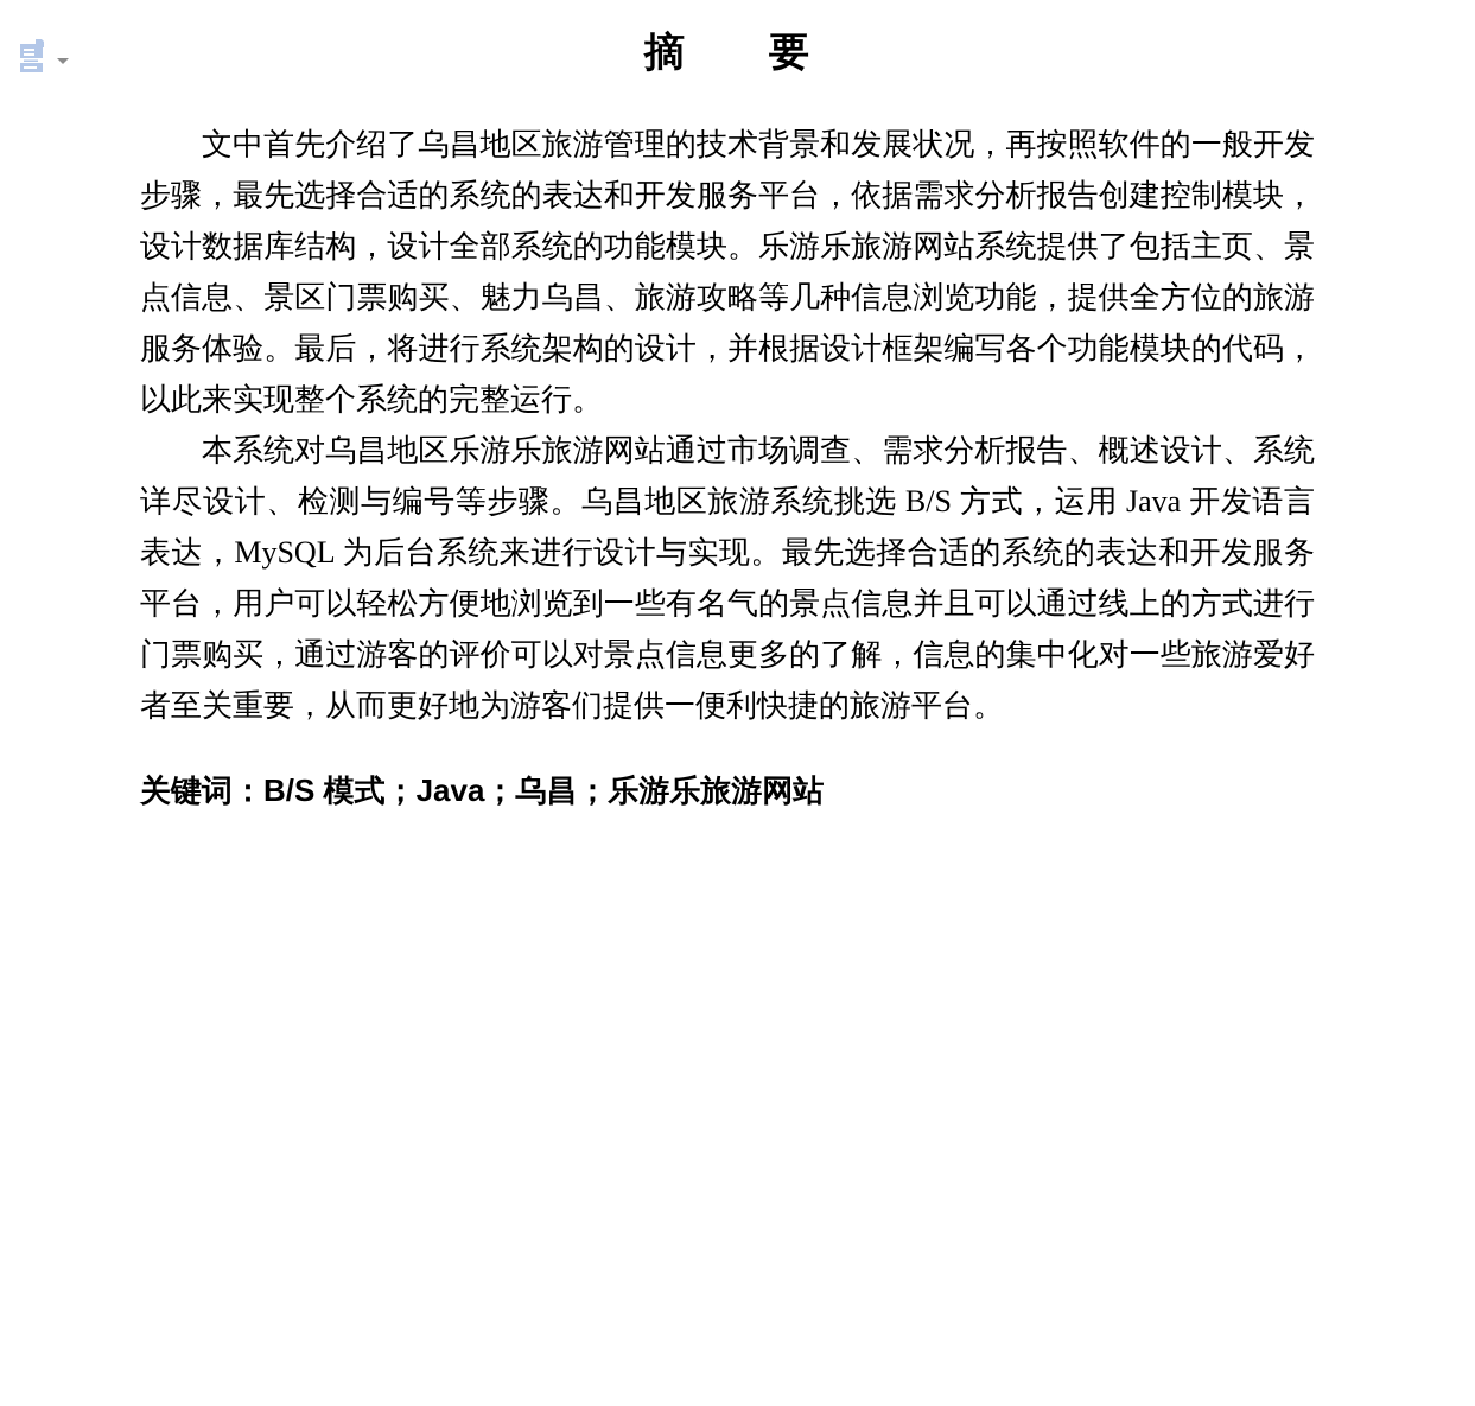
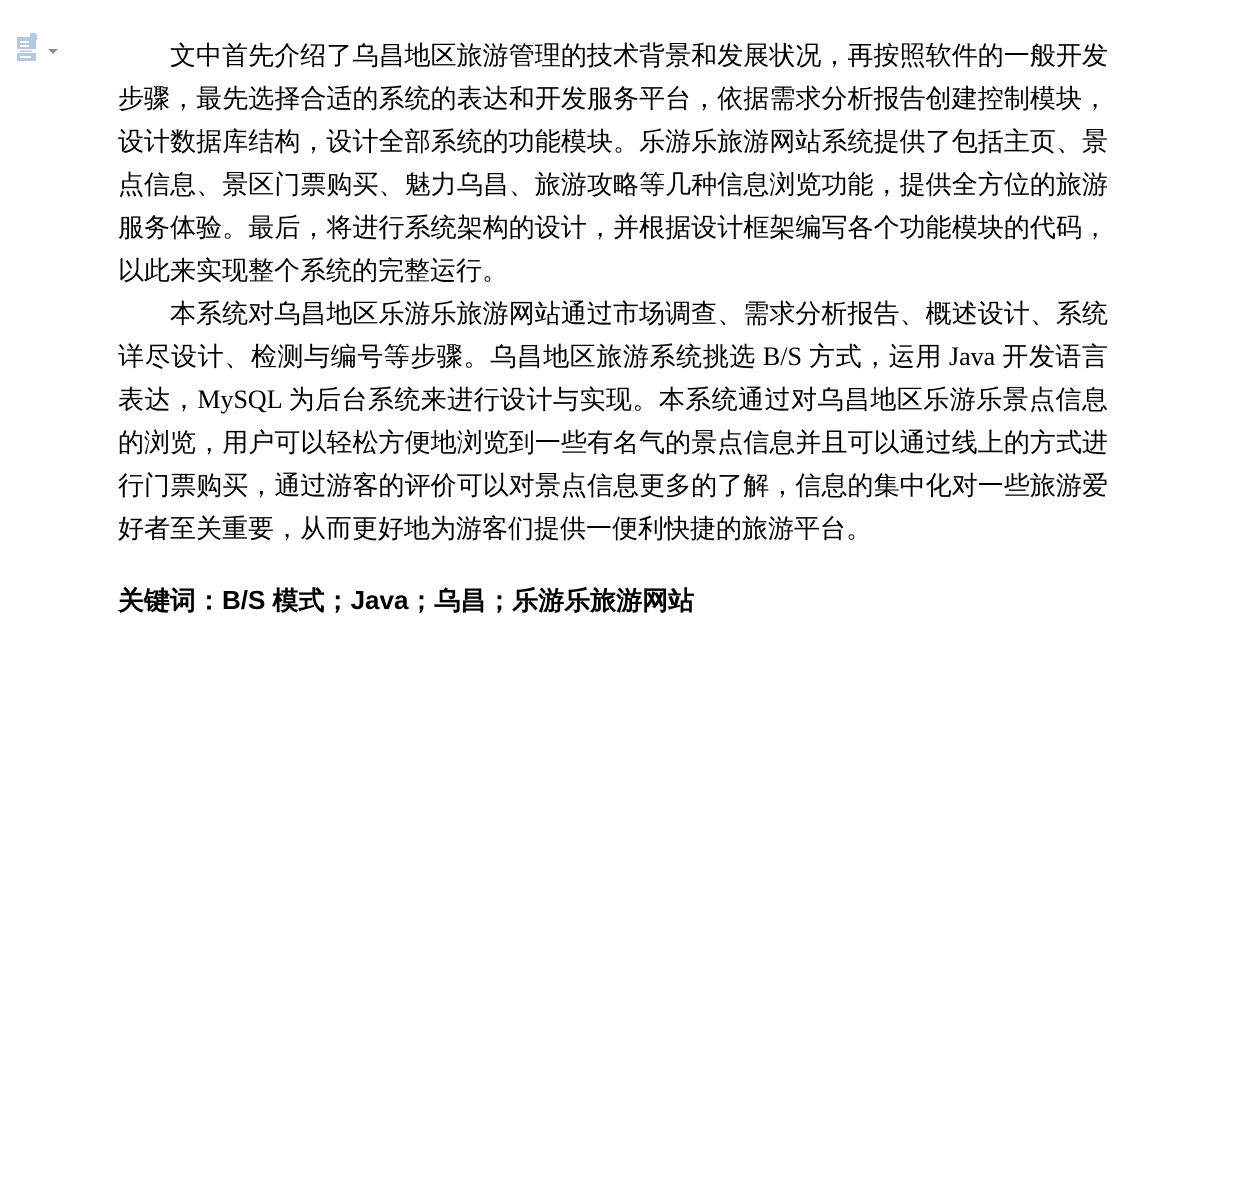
- 摘 要
  文中首先介绍了乌昌地区旅游管理的技术背景和发展状况，再按照软件的一般开发步骤，最先选择合适的系统的表达和开发服务平台，依据需求分析报告创建控制模块，设计数据库结构，设计全部系统的功能模块。乐游乐旅游网站系统提供了包括主页、景点信息、景区门票购买、魅力乌昌、旅游攻略等几种信息浏览功能，提供全方位的旅游服务体验。最后，将进行系统架构的设计，并根据设计框架编写各个功能模块的代码，以此来实现整个系统的完整运行。
- 本系统对乌昌地区乐游乐旅游网站通过市场调查、需求分析报告、概述设计、系统详尽设计、检测与编号等步骤。乌昌地区旅游系统挑选 B/S 方式，运用 Java 开发语言表达，MySQL 为后台系统来进行设计与实现。最先选择合适的系统的表达和开发服务平台，用户可以轻松方便地浏览到一些有名气的景点信息并且可以通过线上的方式进行门票购买，通过游客的评价可以对景点信息更多的了解，信息的集中化对一些旅游爱好者至关重要，从而更好地为游客们提供一便利快捷的旅游平台。
+ 本系统对乌昌地区乐游乐旅游网站通过市场调查、需求分析报告、概述设计、系统详尽设计、检测与编号等步骤。乌昌地区旅游系统挑选 B/S 方式，运用 Java 开发语言表达，MySQL 为后台系统来进行设计与实现。本系统通过对乌昌地区乐游乐景点信息的浏览，用户可以轻松方便地浏览到一些有名气的景点信息并且可以通过线上的方式进行门票购买，通过游客的评价可以对景点信息更多的了解，信息的集中化对一些旅游爱好者至关重要，从而更好地为游客们提供一便利快捷的旅游平台。
  关键词：B/S 模式；Java；乌昌；乐游乐旅游网站
